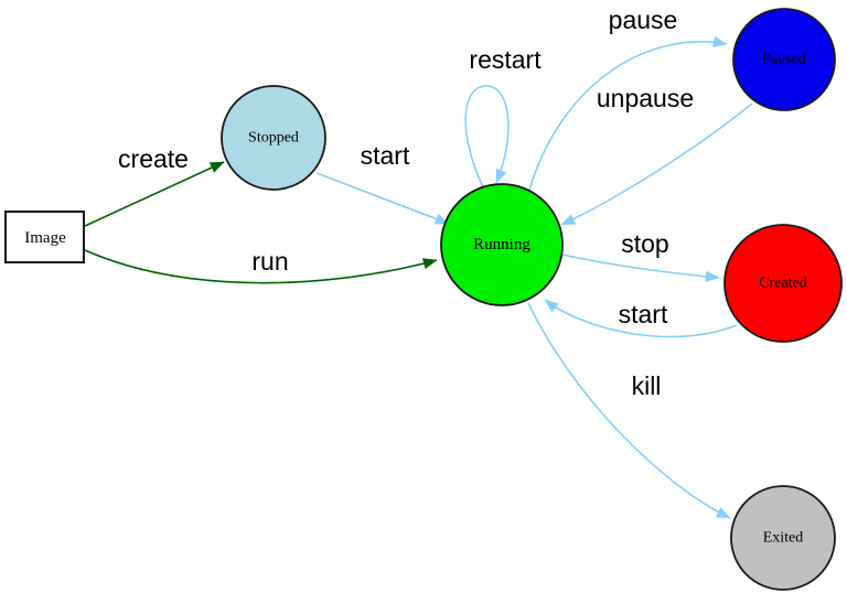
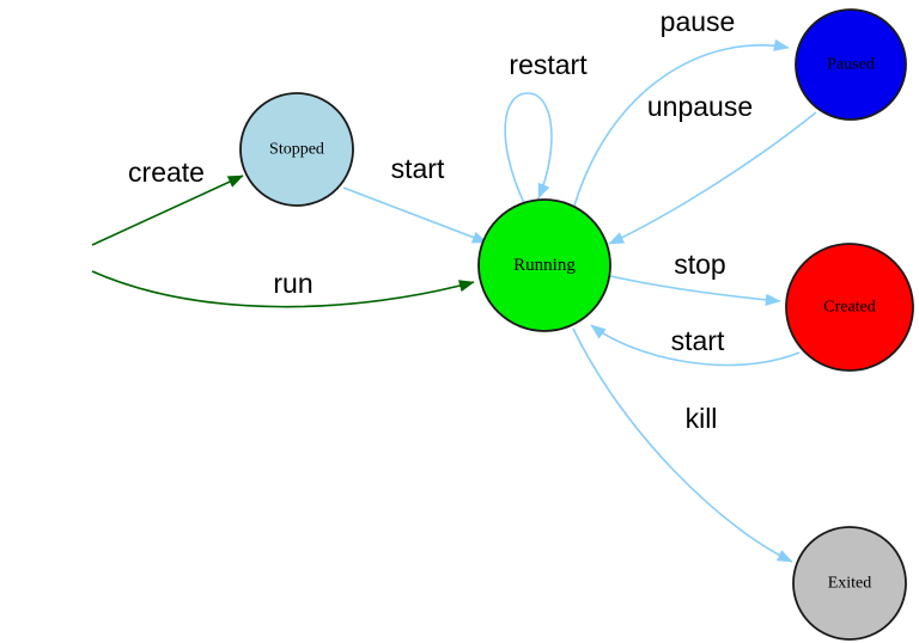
  create
  run
  start
  restart
  pause
  unpause
  stop
  start
  kill
- Image
  Stopped
  Running
  Paused
  Created
  Exited
